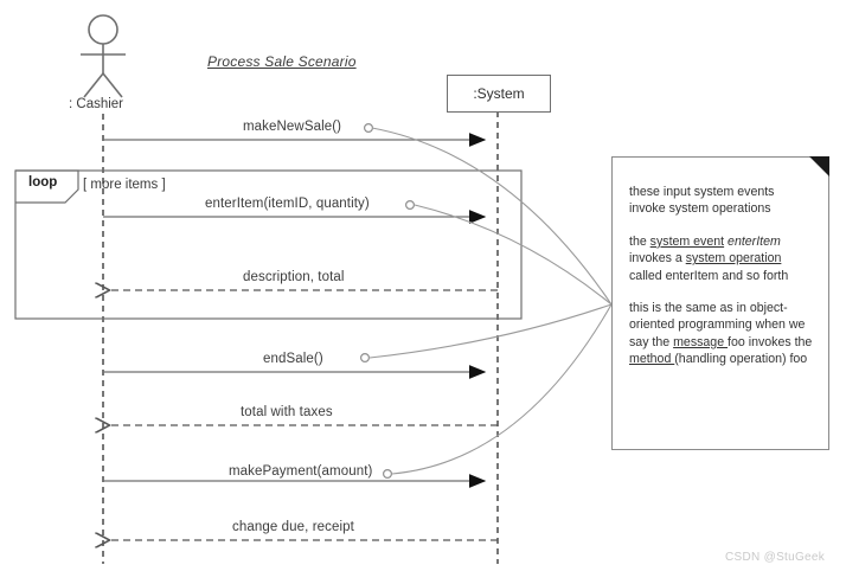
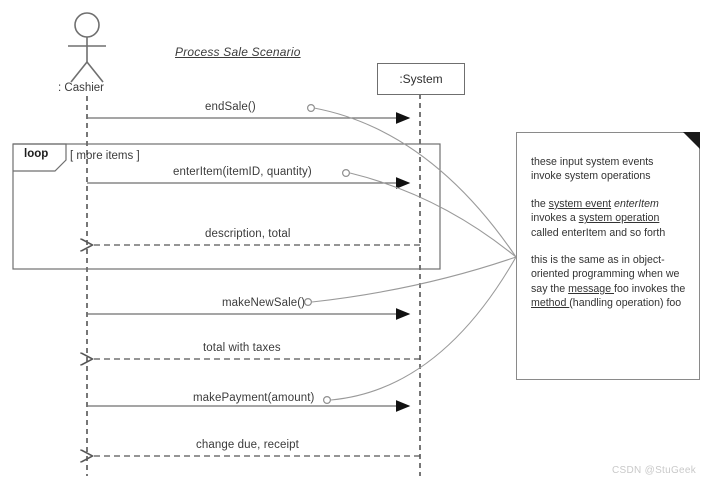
  Process Sale Scenario
  : Cashier
  :System
  loop
  [ more items ]
- makeNewSale()
+ endSale()
  enterItem(itemID, quantity)
  description, total
- endSale()
+ makeNewSale()
  total with taxes
  makePayment(amount)
  change due, receipt
  these input system events invoke system operations
  the system event enterItem invokes a system operation called enterItem and so forth
  this is the same as in object-oriented programming when we say the message foo invokes the method (handling operation) foo
  CSDN @StuGeek
